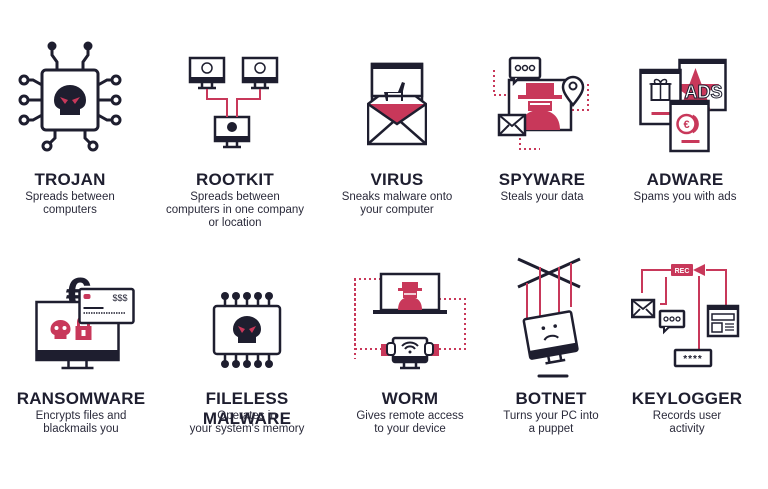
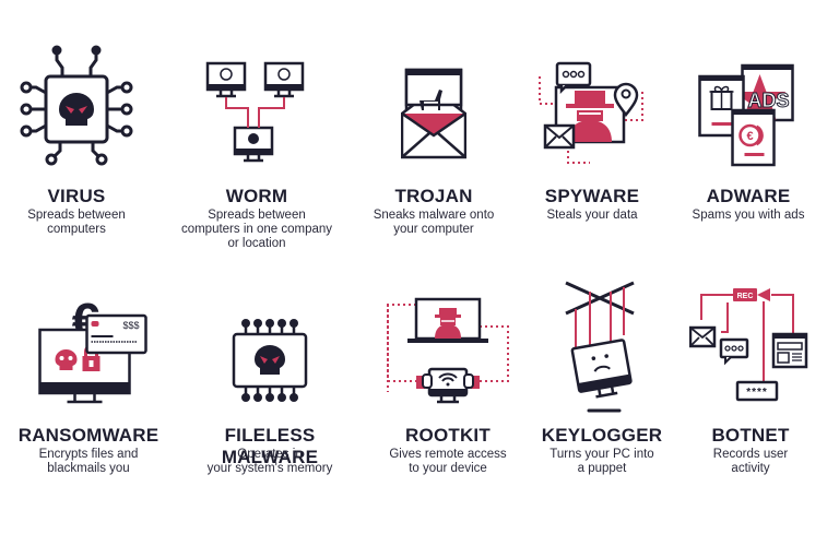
- TROJAN
+ VIRUS
  Spreads between
  computers
- ROOTKIT
+ WORM
  Spreads between
  computers in one company
  or location
- VIRUS
+ TROJAN
  Sneaks malware onto
  your computer
  SPYWARE
  Steals your data
  ADS
  €
  ADWARE
  Spams you with ads
  $$$
  RANSOMWARE
  Encrypts files and
  blackmails you
  FILELESS MALWARE
  Operates in
  your system's memory
- WORM
+ ROOTKIT
  Gives remote access
  to your device
- BOTNET
+ KEYLOGGER
  Turns your PC into
  a puppet
  ****
- KEYLOGGER
+ BOTNET
  Records user
  activity
